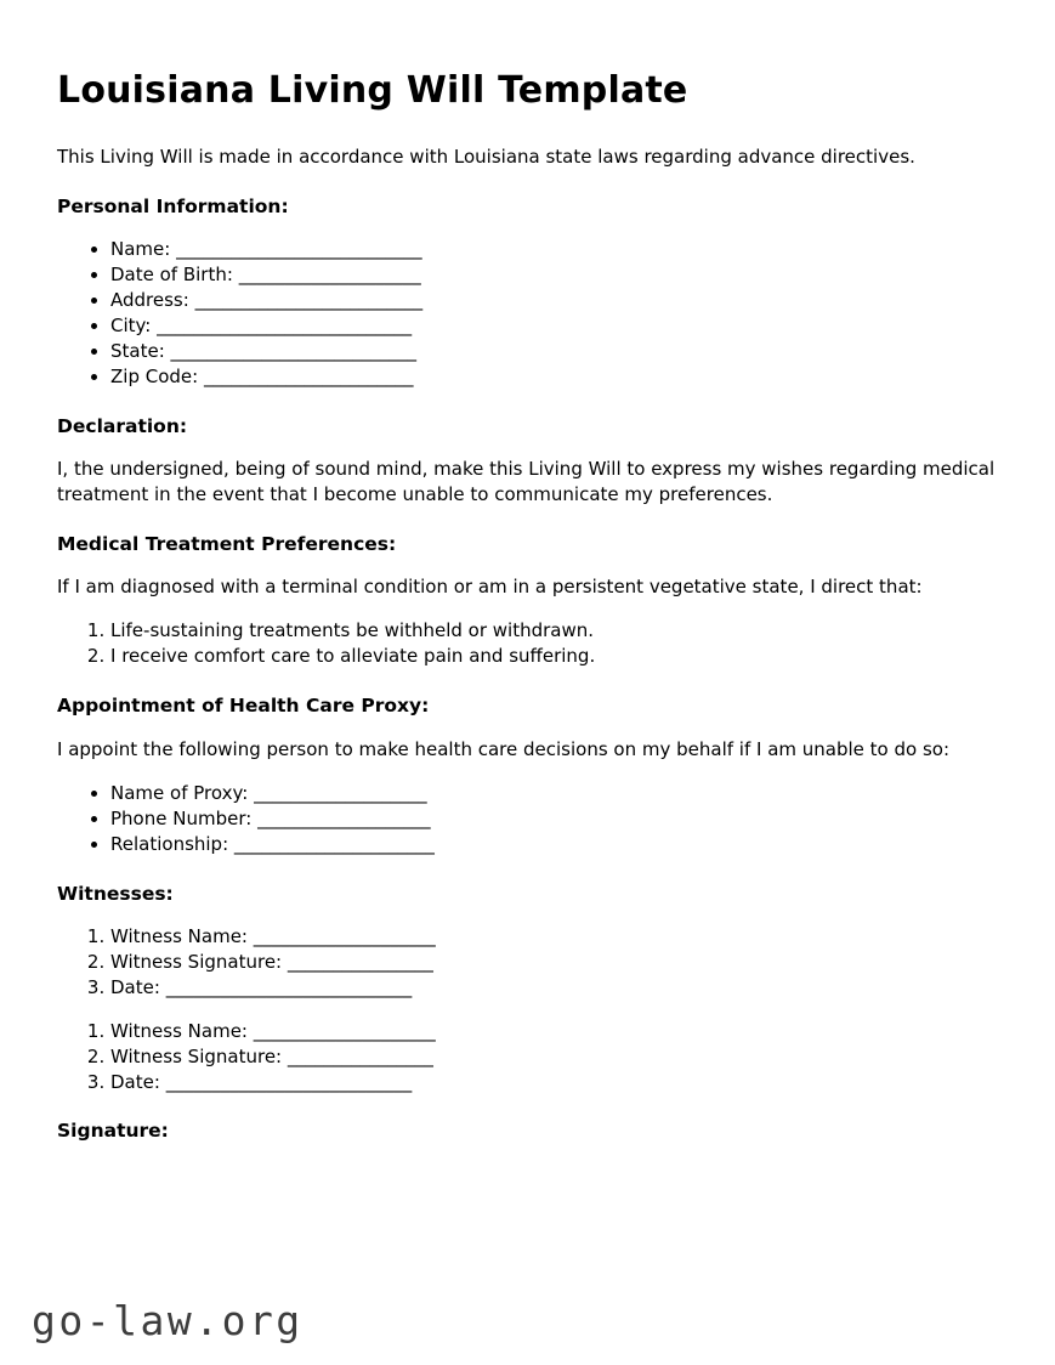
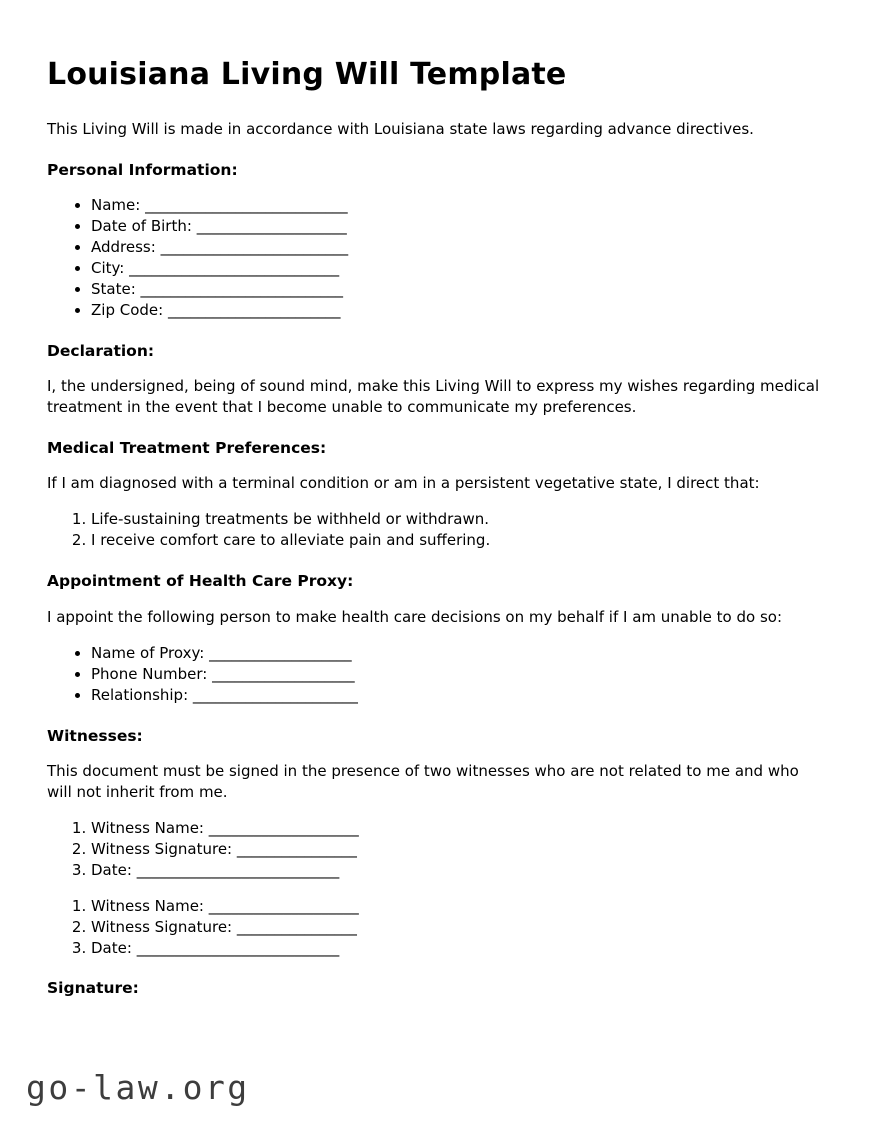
  Louisiana Living Will Template
  This Living Will is made in accordance with Louisiana state laws regarding advance directives.
  Personal Information:
  Name: ___________________________
  Date of Birth: ____________________
  Address: _________________________
  City: ____________________________
  State: ___________________________
  Zip Code: _______________________
  Declaration:
  I, the undersigned, being of sound mind, make this Living Will to express my wishes regarding medical treatment in the event that I become unable to communicate my preferences.
  Medical Treatment Preferences:
  If I am diagnosed with a terminal condition or am in a persistent vegetative state, I direct that:
  Life-sustaining treatments be withheld or withdrawn.
  I receive comfort care to alleviate pain and suffering.
  Appointment of Health Care Proxy:
  I appoint the following person to make health care decisions on my behalf if I am unable to do so:
  Name of Proxy: ___________________
  Phone Number: ___________________
  Relationship: ______________________
  Witnesses:
+ This document must be signed in the presence of two witnesses who are not related to me and who will not inherit from me.
  Witness Name: ____________________
  Witness Signature: ________________
  Date: ___________________________
  Witness Name: ____________________
  Witness Signature: ________________
  Date: ___________________________
  Signature:
  go-law.org
